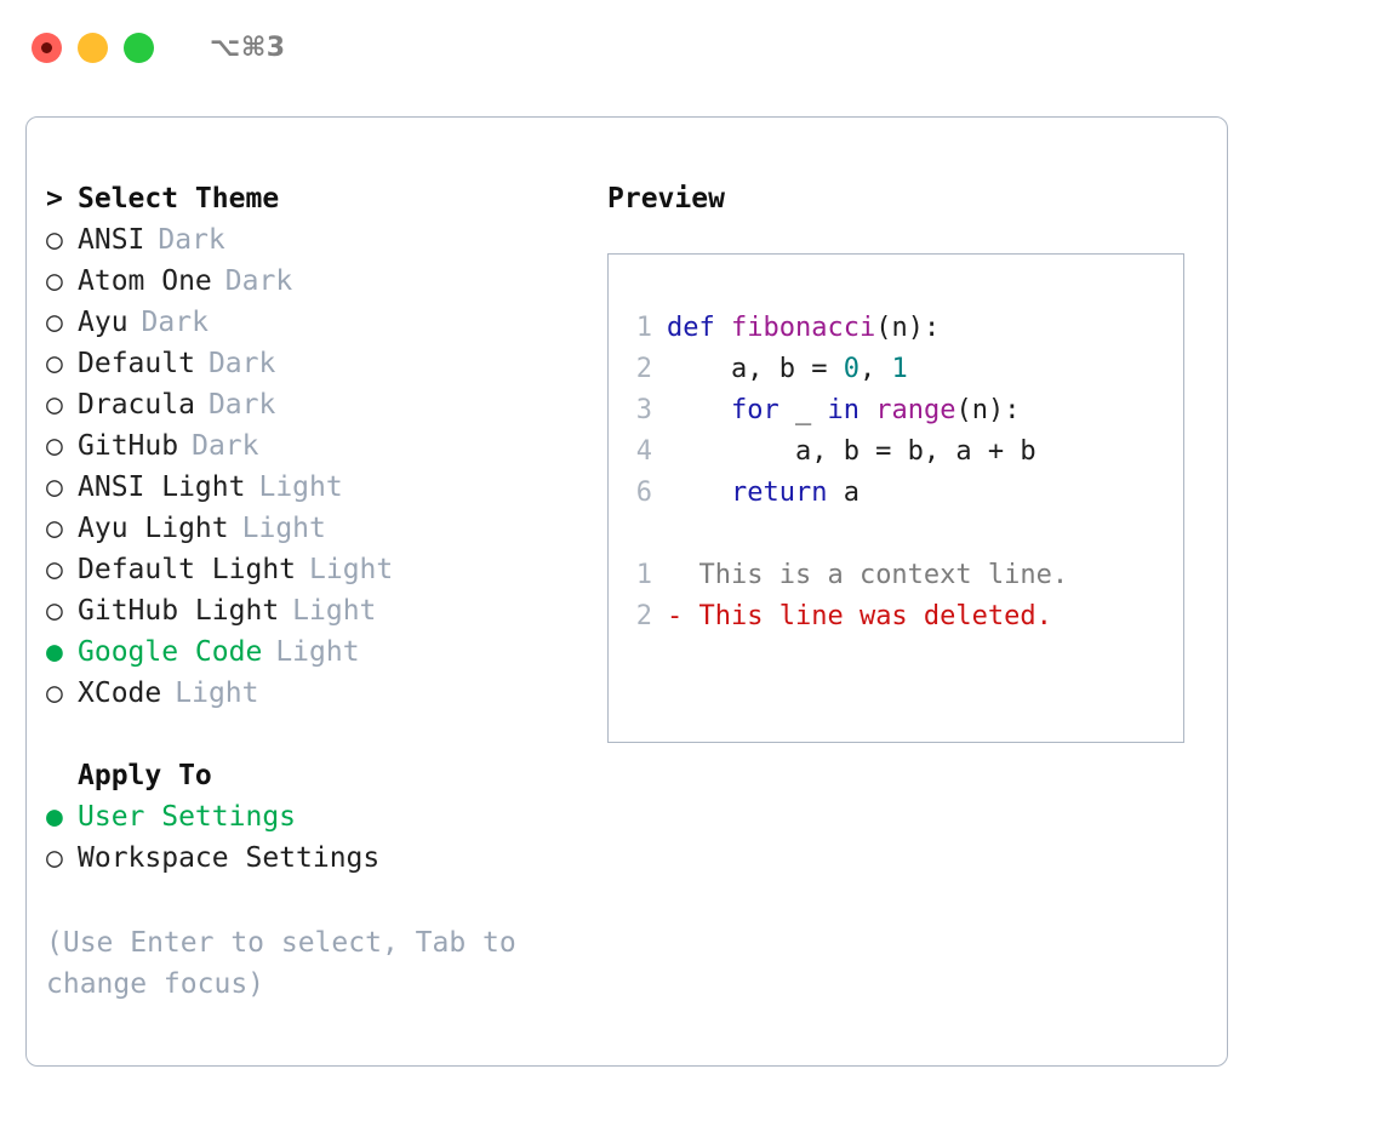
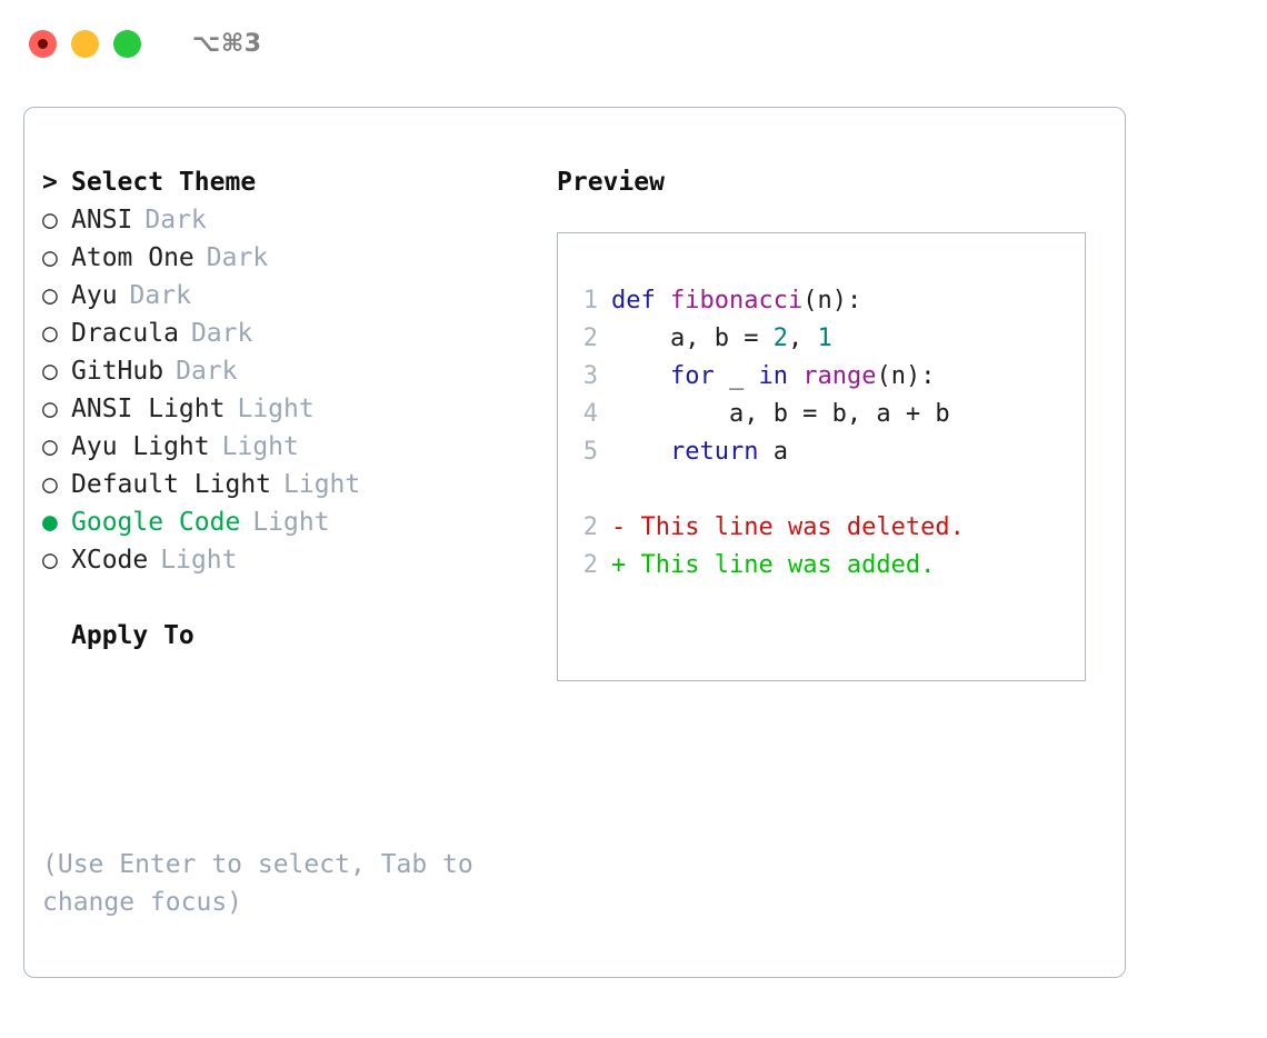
  ⌥⌘3
  > Select Theme
  ○ ANSI Dark
  ○ Atom One Dark
  ○ Ayu Dark
- ○ Default Dark
  ○ Dracula Dark
  ○ GitHub Dark
  ○ ANSI Light Light
  ○ Ayu Light Light
  ○ Default Light Light
- ○ GitHub Light Light
  ● Google Code Light
  ○ XCode Light
  Apply To
- ● User Settings
- ○ Workspace Settings
  (Use Enter to select, Tab to change focus)
  Preview
  1 def fibonacci(n):
- 2 a, b = 0, 1
+ 2 a, b = 2, 1
  3 for _ in range(n):
  4 a, b = b, a + b
- 6 return a
+ 5 return a
- 1 This is a context line.
  2 - This line was deleted.
+ 2 + This line was added.
